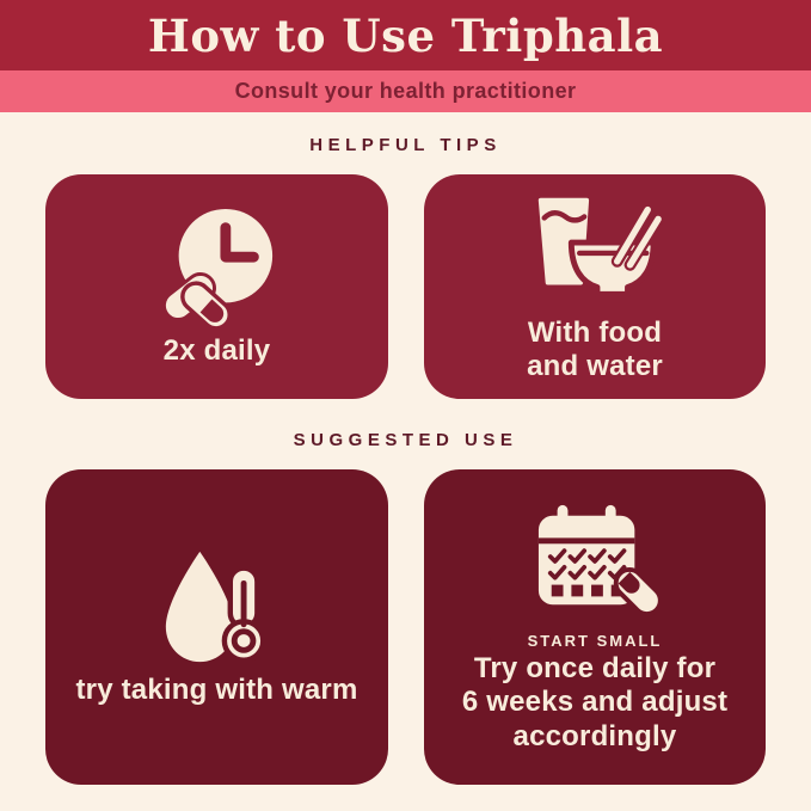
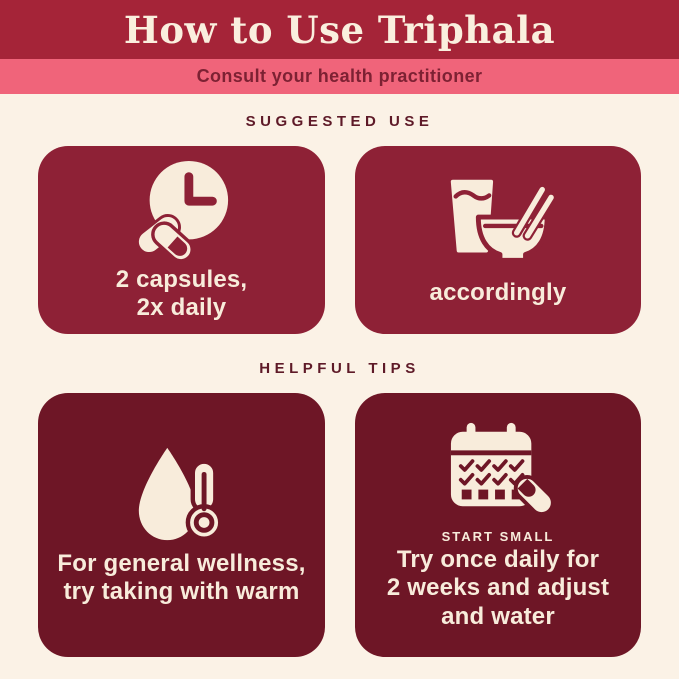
  How to Use Triphala
  Consult your health practitioner
- HELPFUL TIPS
+ SUGGESTED USE
+ 2 capsules,
  2x daily
- With food
- and water
+ accordingly
- SUGGESTED USE
+ HELPFUL TIPS
+ For general wellness,
  try taking with warm
  START SMALL
  Try once daily for
- 6 weeks and adjust
+ 2 weeks and adjust
- accordingly
+ and water
